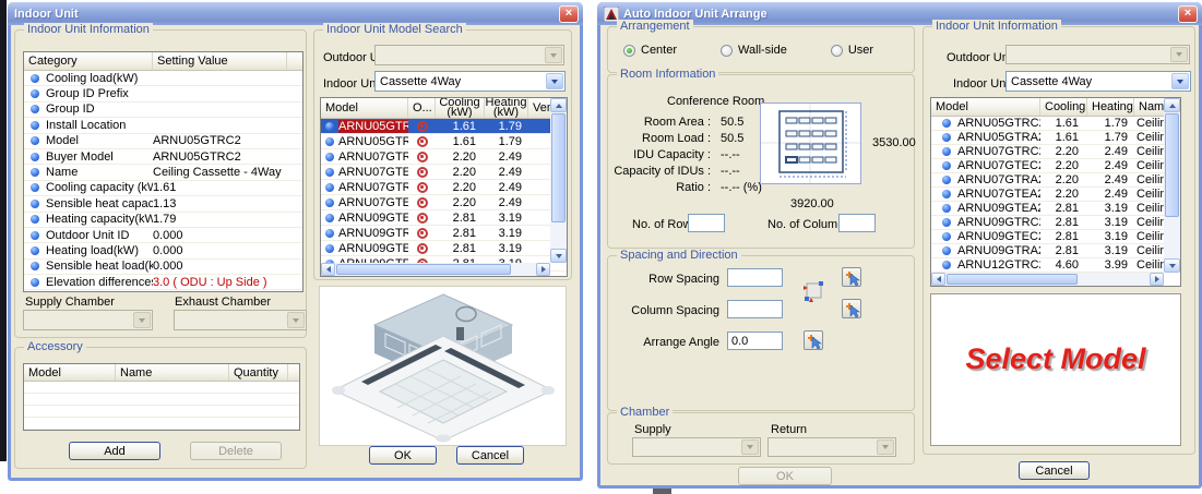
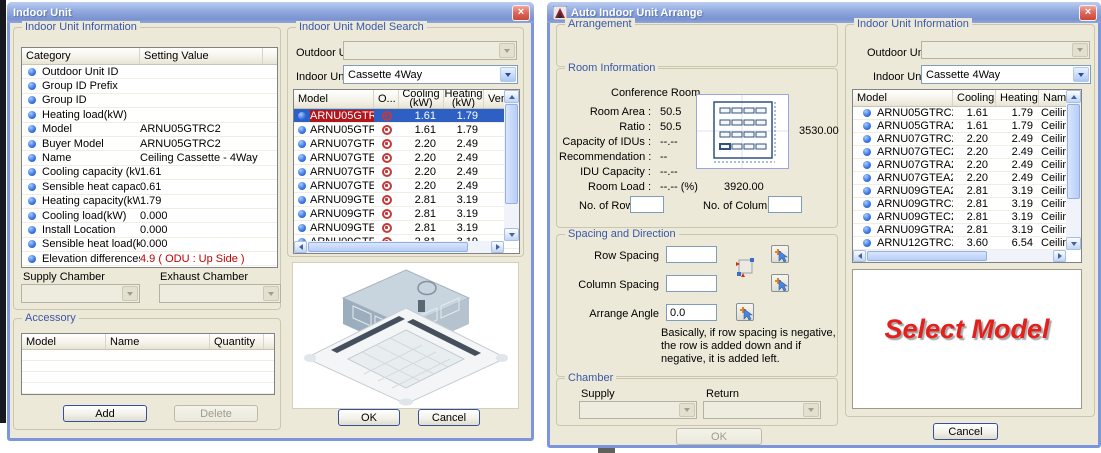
  Indoor Unit
  ×
  Indoor Unit Information
  Category
  Setting Value
- Cooling load(kW)
+ Outdoor Unit ID
  Group ID Prefix
  Group ID
- Install Location
+ Heating load(kW)
  Model
  ARNU05GTRC2
  Buyer Model
  ARNU05GTRC2
  Name
  Ceiling Cassette - 4Way
  Cooling capacity (k
  1.61
  Sensible heat capac
- 1.13
+ 0.61
  Heating capacity(kW
  1.79
- Outdoor Unit ID
+ Cooling load(kW)
  0.000
- Heating load(kW)
+ Install Location
  0.000
  Sensible heat load(k
  0.000
  Elevation difference
- 3.0 ( ODU : Up Side )
+ 4.9 ( ODU : Up Side )
  Supply Chamber
  Exhaust Chamber
  Accessory
  Model
  Name
  Quantity
  Add
  Delete
  Indoor Unit Model Search
  Indoor Un
  Cassette 4Way
  Model
  O...
  Cooling (kW)
  Heating (kW)
  ARNU05GTR
  1.61
  1.79
  ARNU05GTR
  1.61
  1.79
  ARNU07GTR
  2.20
  2.49
  ARNU07GTE
  2.20
  2.49
  ARNU07GTR
  2.20
  2.49
  ARNU07GTE
  2.20
  2.49
  ARNU09GTE
  2.81
  3.19
  ARNU09GTR
  2.81
  3.19
  ARNU09GTE
  2.81
  3.19
  OK
  Cancel
  Auto Indoor Unit Arrange
  ×
  Arrangement
- Center
- Wall-side
- User
  Room Information
  Conference Room
  Room Area :
  50.5
- Room Load :
+ Ratio :
  50.5
- IDU Capacity :
+ Capacity of IDUs :
  --.--
+ Recommendation :
+ --
- Capacity of IDUs :
+ IDU Capacity :
  --.--
- Ratio :
+ Room Load :
  --.-- (%)
  3530.00
  3920.00
  No. of Ro
  No. of Colum
  Spacing and Direction
  Row Spacing
  Column Spacing
  Arrange Angle
  0.0
+ Basically, if row spacing is negative, the row is added down and if negative, it is added left.
  Chamber
  Supply
  Return
  OK
  Indoor Unit Information
  Outdoor U
  Indoor Un
  Cassette 4Way
  Model
  Nam
  ARNU05GTRC
  1.61
  1.79
  ARNU05GTRA
  1.61
  1.79
  ARNU07GTRC
  2.20
  2.49
  ARNU07GTEC
  2.20
  2.49
  ARNU07GTRA
  2.20
  2.49
  ARNU07GTEA
  2.20
  2.49
  ARNU09GTEA
  2.81
  3.19
  ARNU09GTRC
  2.81
  3.19
  ARNU09GTEC
  2.81
  3.19
  ARNU09GTRA
  2.81
  3.19
  ARNU12GTRC
- 4.60
+ 3.60
- 3.99
+ 6.54
  Select Model
  Cancel
